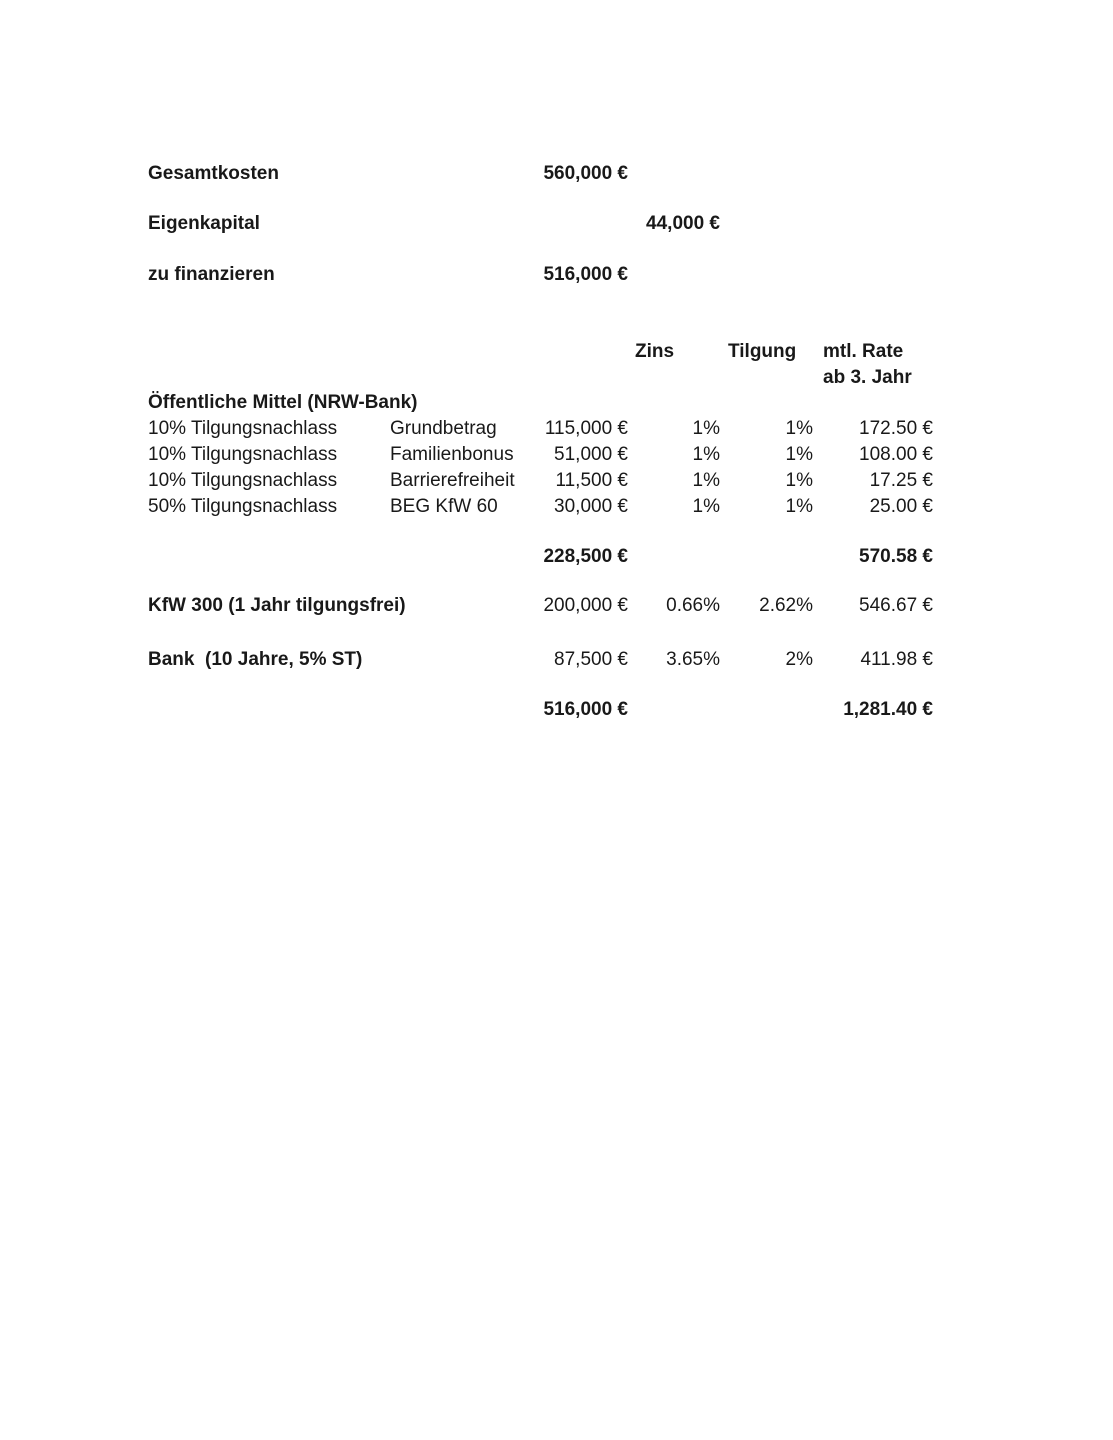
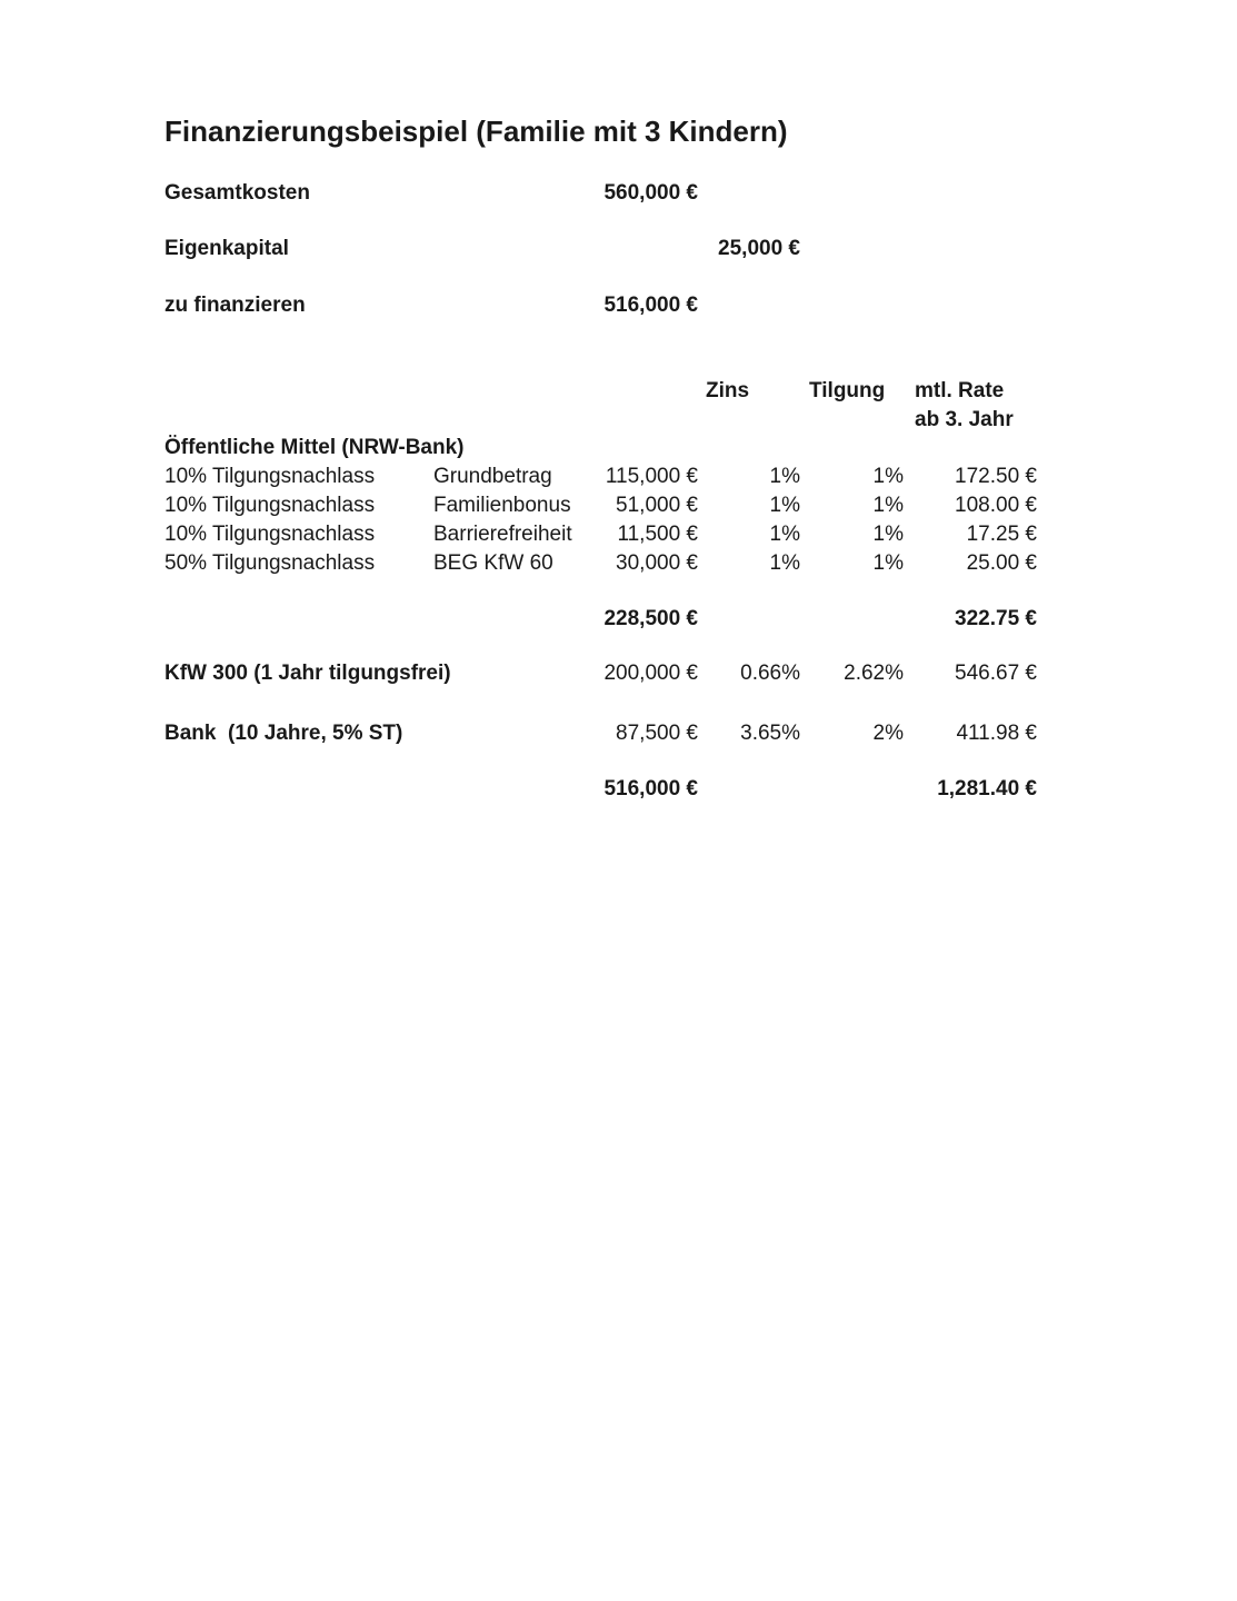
+ Finanzierungsbeispiel (Familie mit 3 Kindern)
  Gesamtkosten
  560,000 €
  Eigenkapital
- 44,000 €
+ 25,000 €
  zu finanzieren
  516,000 €
  Zins
  Tilgung
  mtl. Rate
  ab 3. Jahr
  Öffentliche Mittel (NRW-Bank)
  10% Tilgungsnachlass
  Grundbetrag
  115,000 €
  1%
  1%
  172.50 €
  10% Tilgungsnachlass
  Familienbonu
  51,000 €
  1%
  1%
  108.00 €
  10% Tilgungsnachlass
  Barrierefreihe
  11,500 €
  1%
  1%
  17.25 €
  50% Tilgungsnachlass
  BEG KfW 60
  30,000 €
  1%
  1%
  25.00 €
  228,500 €
- 570.58 €
+ 322.75 €
  KfW 300 (1 Jahr tilgungsfrei)
  200,000 €
  0.66%
  2.62%
  546.67 €
  Bank (10 Jahre, 5% ST)
  87,500 €
  3.65%
  2%
  411.98 €
  516,000 €
  1,281.40 €
